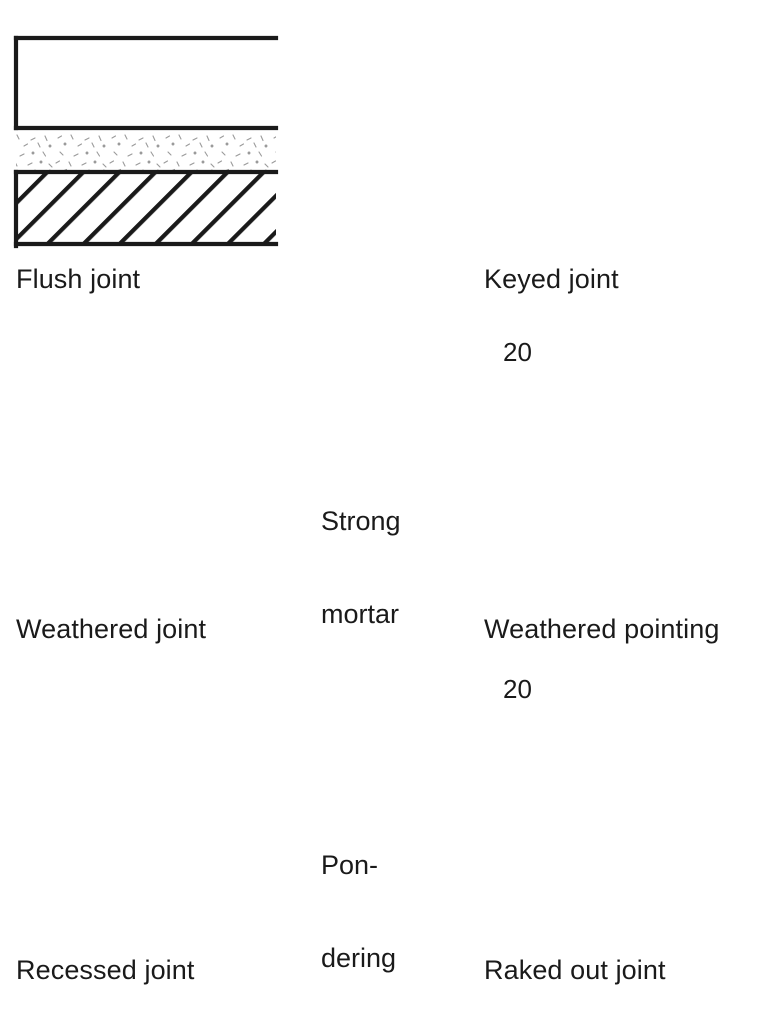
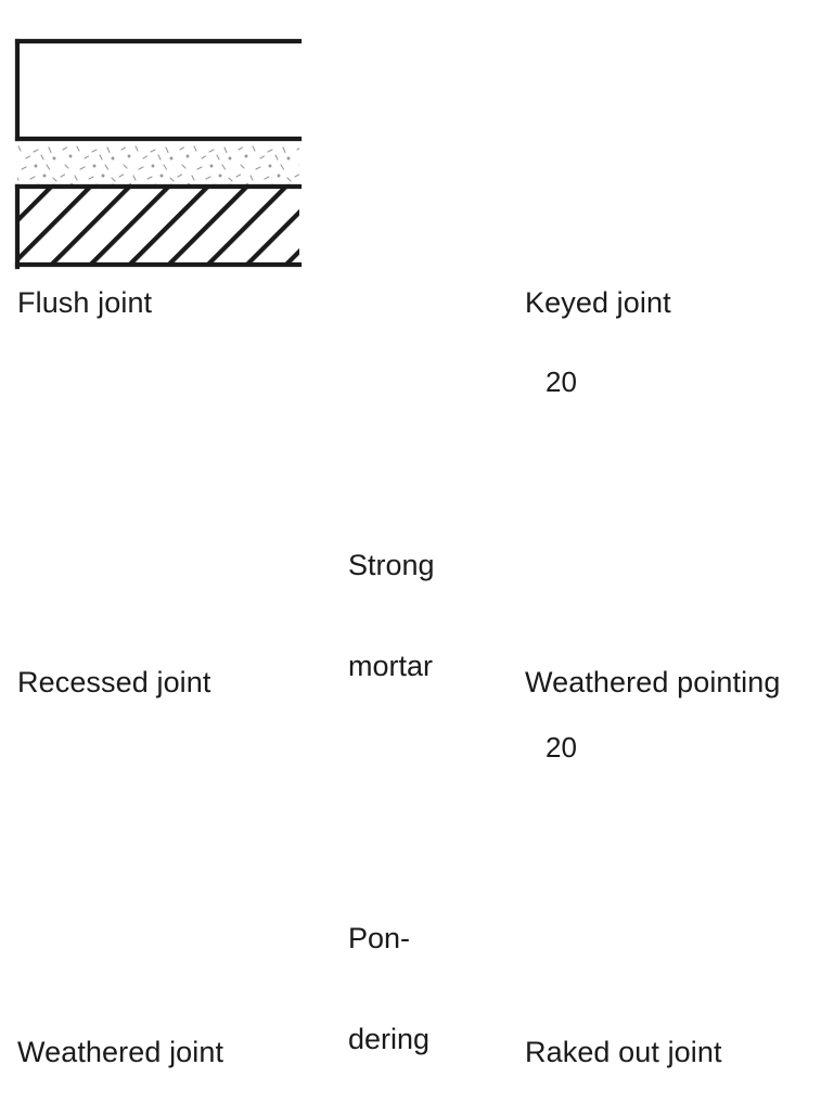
  20
  20
  Strong
  mortar
  Pon-
  dering
  Flush joint
  Keyed joint
- Weathered joint
+ Recessed joint
  Weathered pointing
- Recessed joint
+ Weathered joint
  Raked out joint
